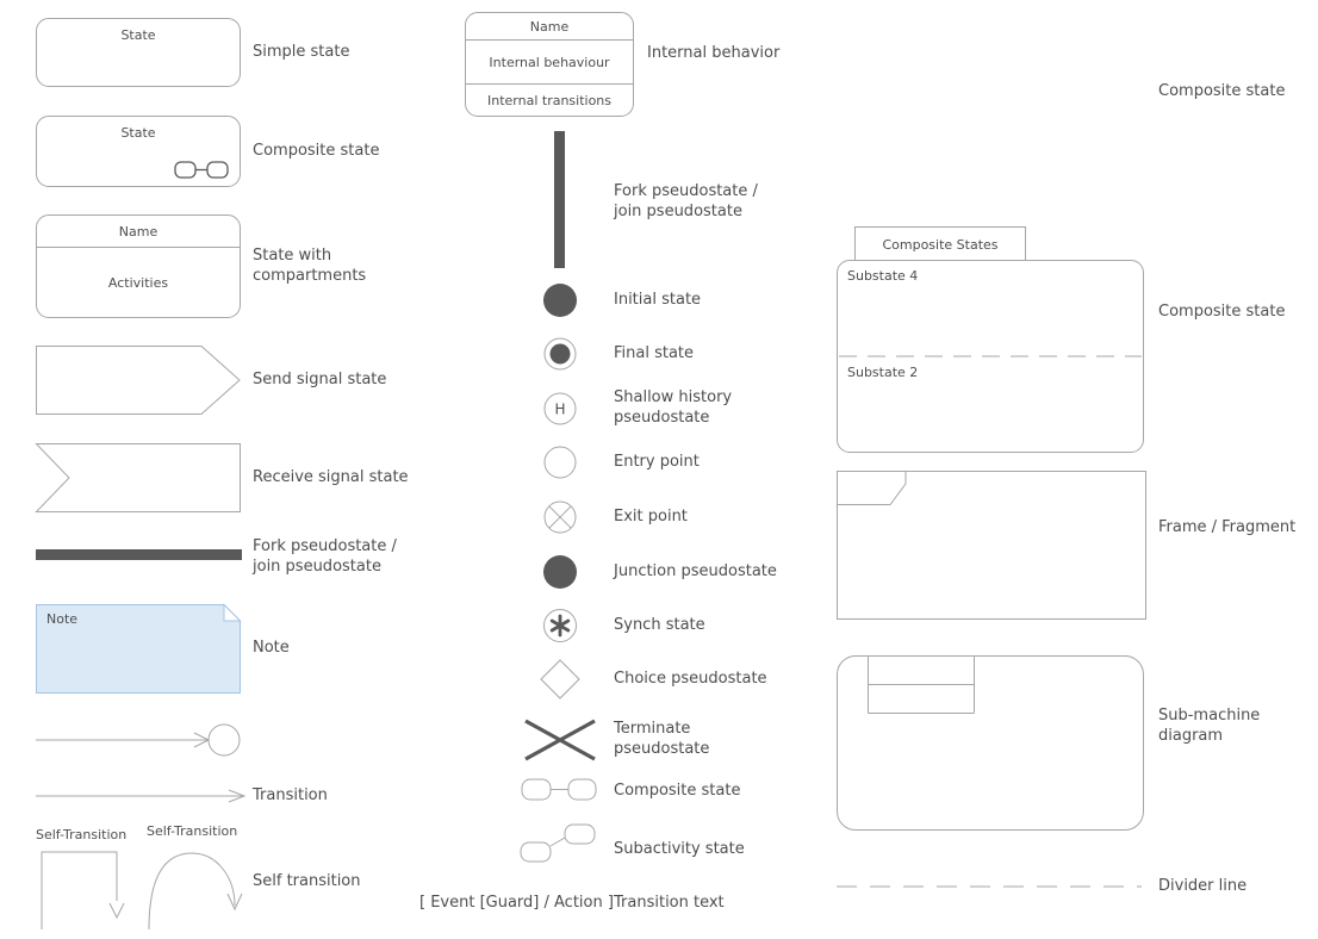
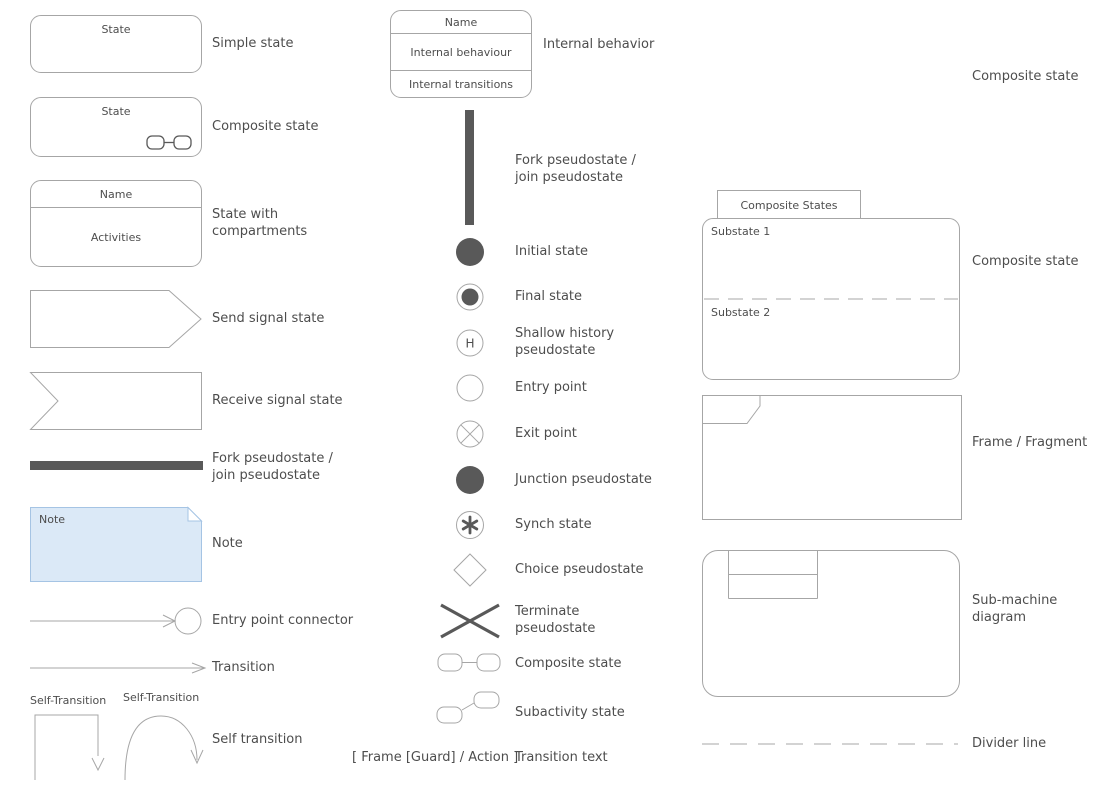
  State
  Simple state
  State
  Composite state
  Name
  Activities
  State with
  compartments
  Send signal state
  Receive signal state
  Fork pseudostate /
  join pseudostate
  Note
  Note
+ Entry point connector
  Transition
  Self-Transition
  Self-Transition
  Self transition
  Name
  Internal behaviour
  Internal transitions
  Internal behavior
  Fork pseudostate /
  join pseudostate
  Initial state
  Final state
  H
  Shallow history
  pseudostate
  Entry point
  Exit point
  Junction pseudostate
  Synch state
  Choice pseudostate
  Terminate
  pseudostate
  Composite state
  Subactivity state
- [ Event [Guard] / Action ]
+ [ Frame [Guard] / Action ]
  Transition text
  Composite state
  Composite States
- Substate 4
+ Substate 1
  Substate 2
  Composite state
  Frame / Fragment
  Sub-machine
  diagram
  Divider line
